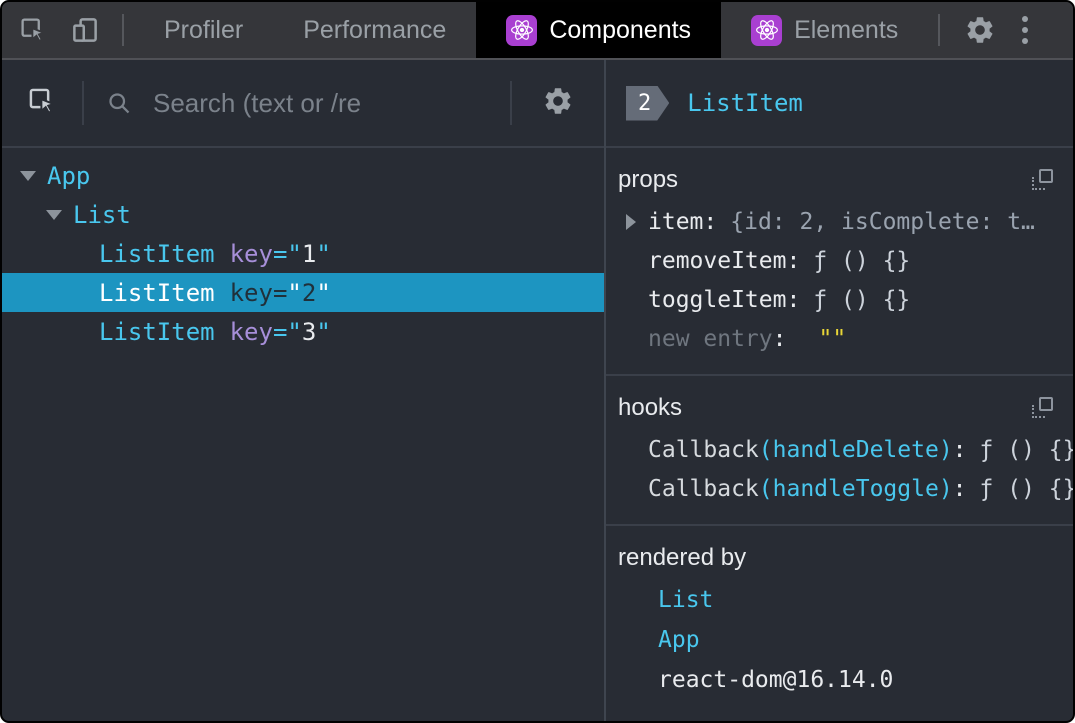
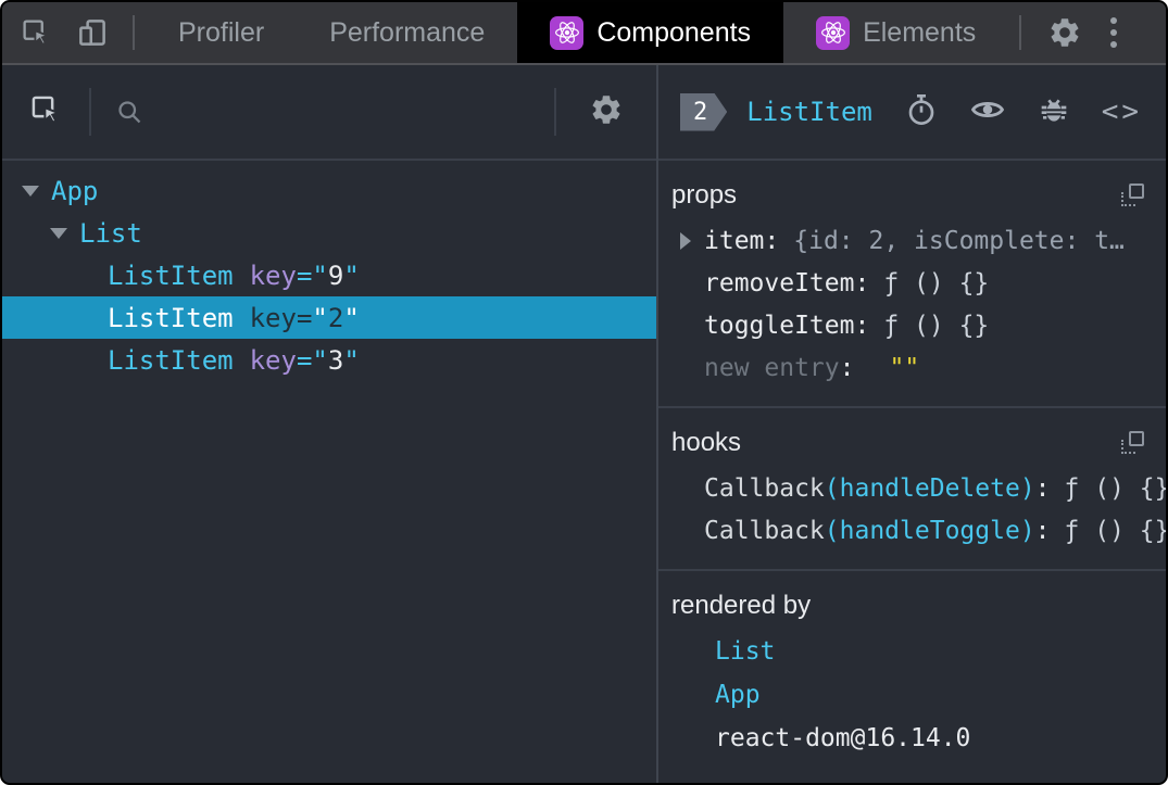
  Profiler
  Performance
  Components
  Elements
- Search (text or /re
  App
  List
  ListItem
- key="1"
+ key="9"
  ListItem
  key="2"
  ListItem
  key="3"
  2
  ListItem
+ <>
  props
  item
  :
  {id: 2, isComplete: t…
  removeItem
  :
  ƒ () {}
  toggleItem
  :
  ƒ () {}
  new entry
  :
  ""
  hooks
  Callback
  (
  handleDelete
  )
  :
  ƒ () {}
  Callback
  (
  handleToggle
  )
  :
  ƒ () {}
  rendered by
  List
  App
  react-dom@16.14.0
